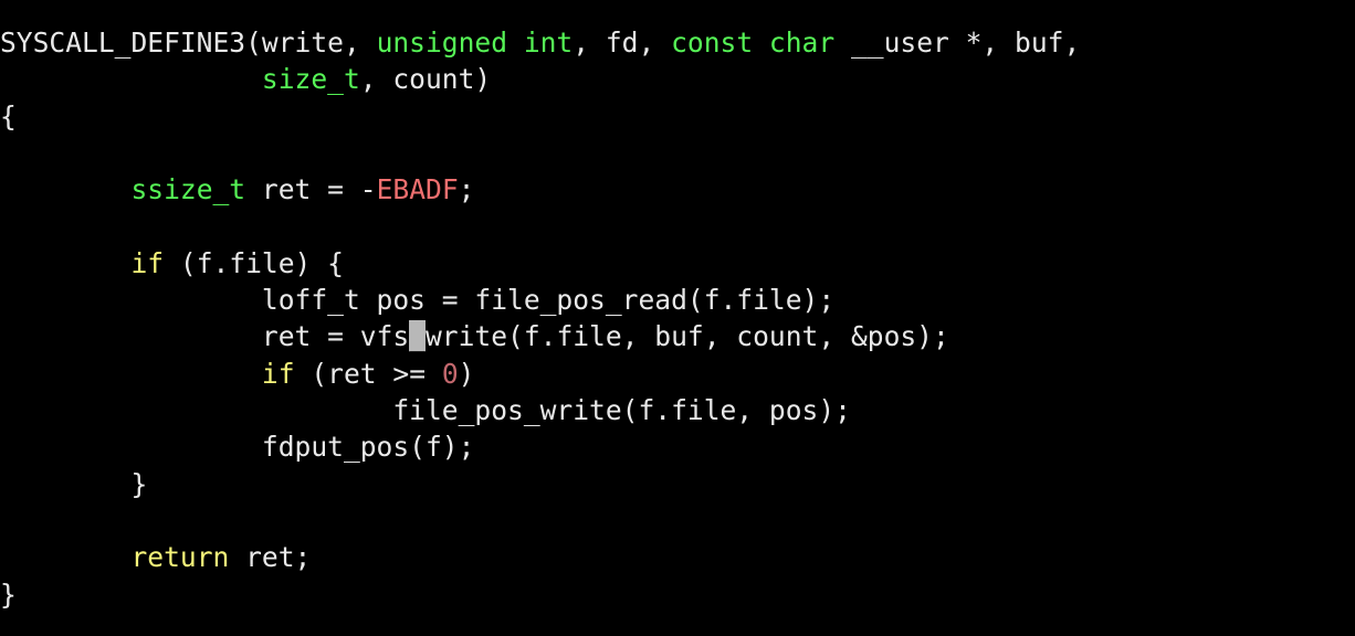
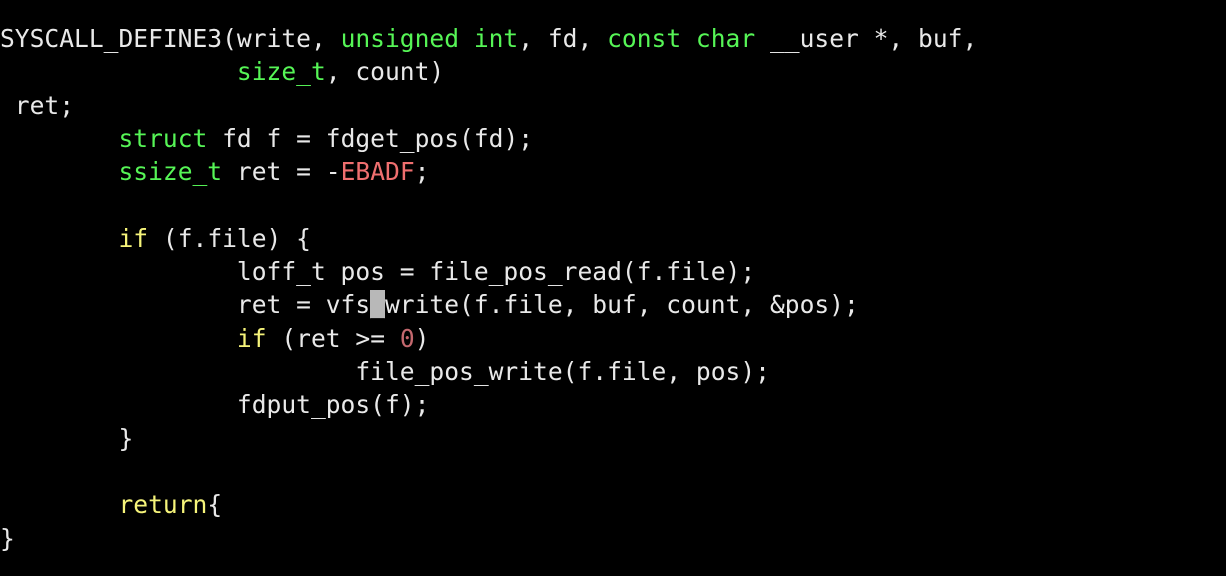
  SYSCALL_DEFINE3(write, unsigned int, fd, const char __user *, buf,
  size_t, count)
- {
+ ret;
+ struct fd f = fdget_pos(fd);
  ssize_t ret = -EBADF;
  if (f.file) {
  loff_t pos = file_pos_read(f.file);
  ret = vfs_write(f.file, buf, count, &pos);
  if (ret >= 0)
  file_pos_write(f.file, pos);
  fdput_pos(f);
  }
- return ret;
+ return{
  }
